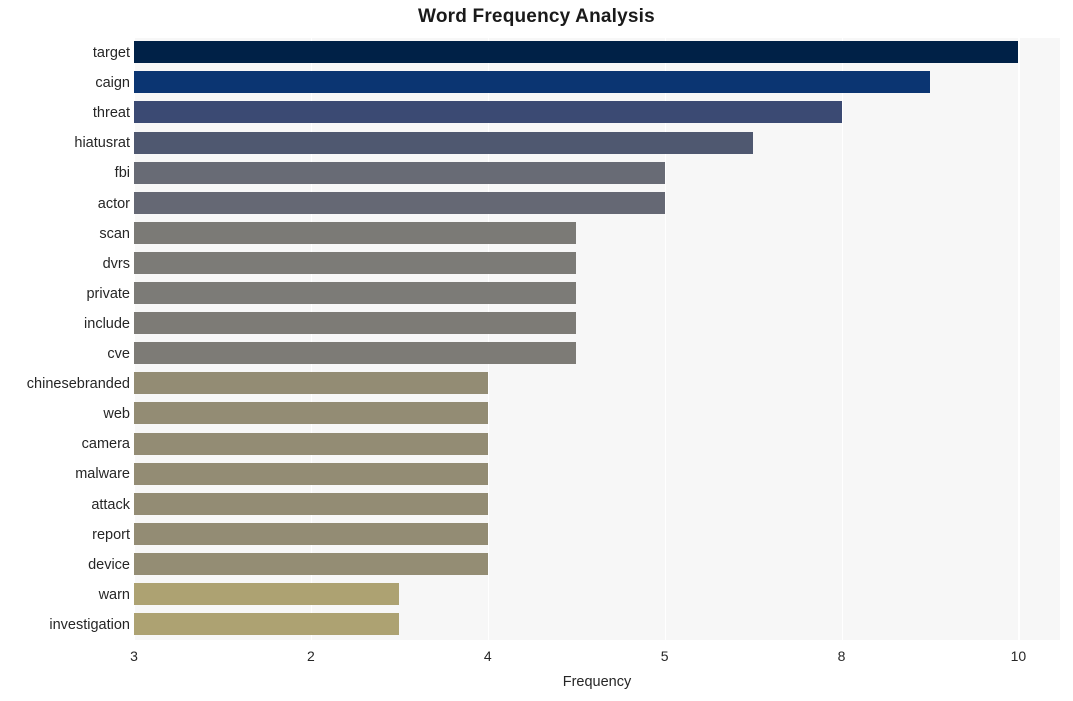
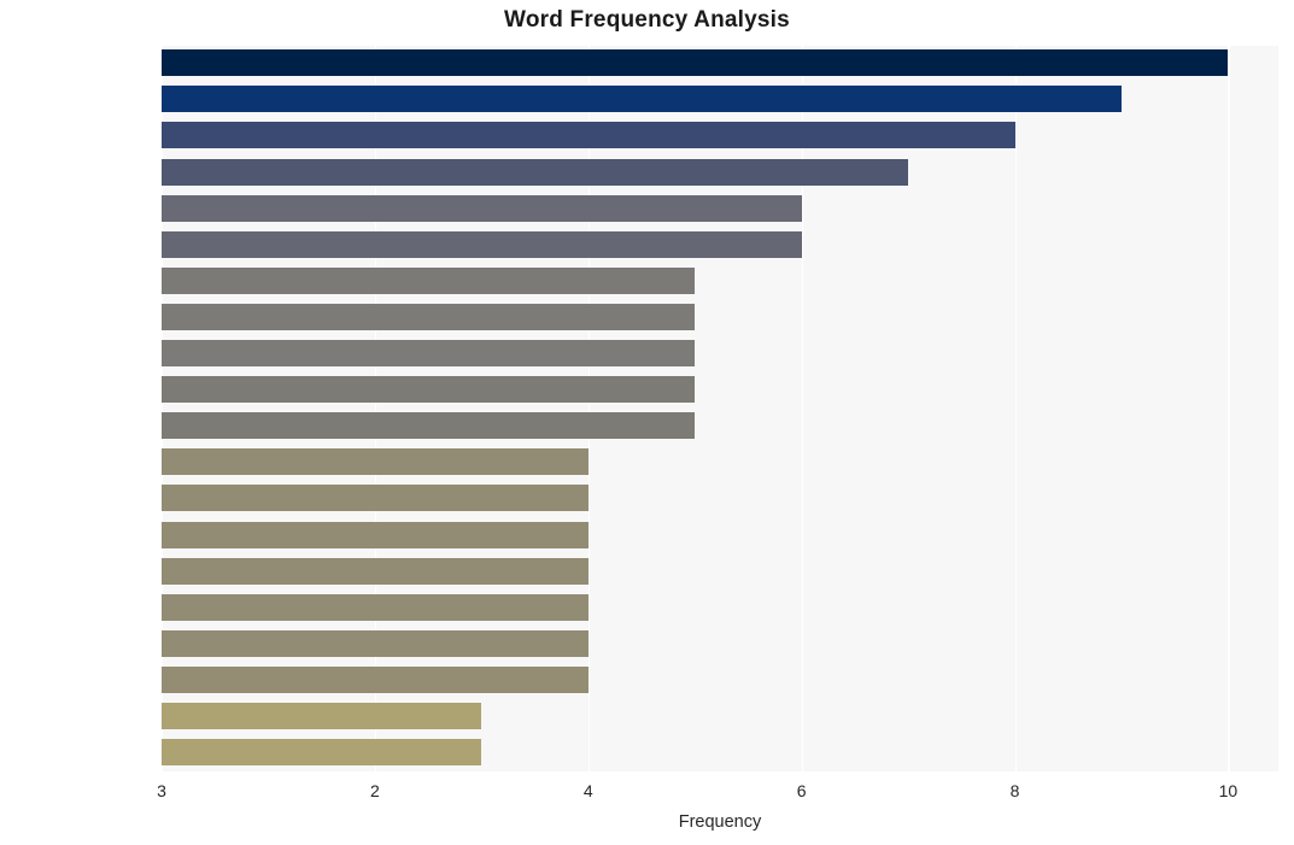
  Word Frequency Analysis
- target
- caign
- threat
- hiatusrat
- fbi
- actor
- scan
- dvrs
- private
- include
- cve
- chinesebranded
- web
- camera
- malware
- attack
- report
- device
- warn
- investigation
  3
  2
  4
- 5
+ 6
  8
  10
  Frequency
